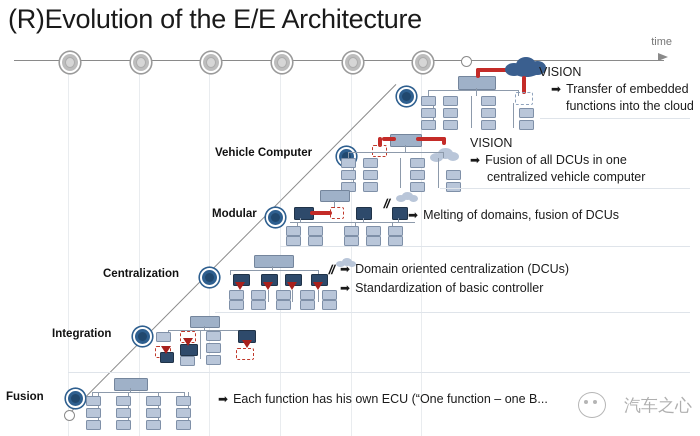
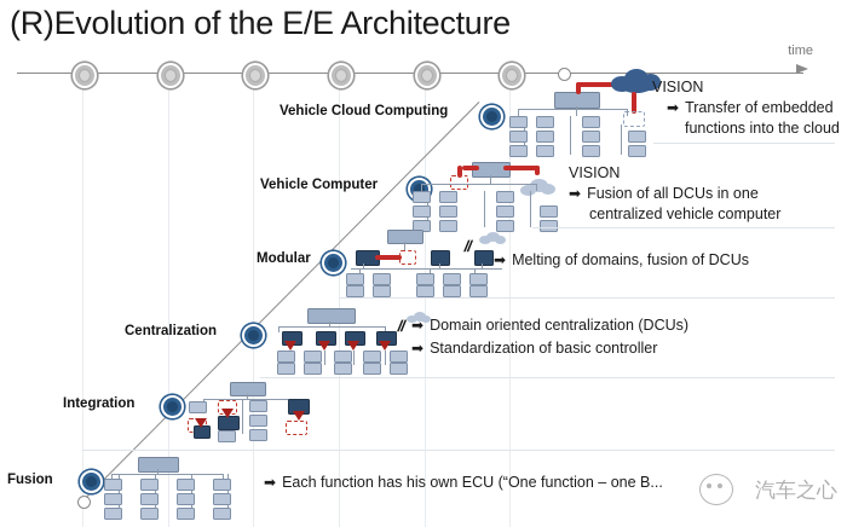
  (R)Evolution of the E/E Architecture
  time
+ Vehicle Cloud Computing
  VISION
  ➡ Transfer of embedded
  functions into the cloud
  Vehicle Computer
  VISION
  ➡ Fusion of all DCUs in one
  centralized vehicle computer
  Modular
  ➡ Melting of domains, fusion of DCUs
  Centralization
  ➡ Domain oriented centralization (DCUs)
  ➡ Standardization of basic controller
  Integration
  Fusion
  ➡ Each function has his own ECU (“One function – one B...
  汽车之心
